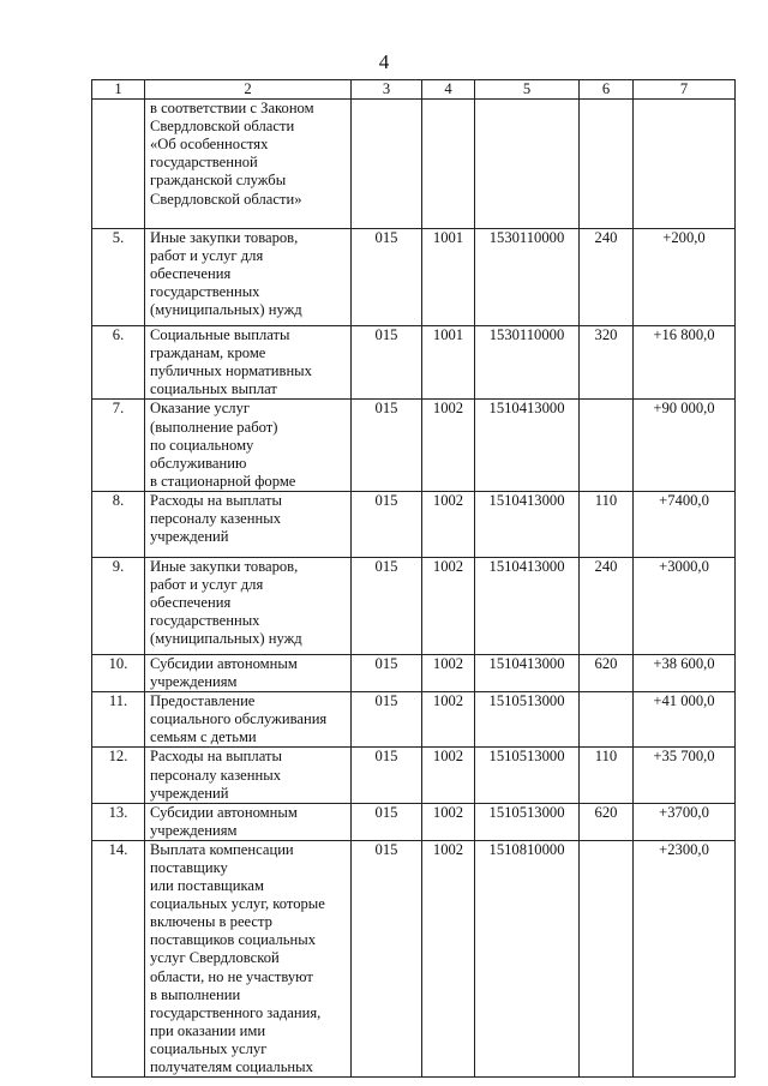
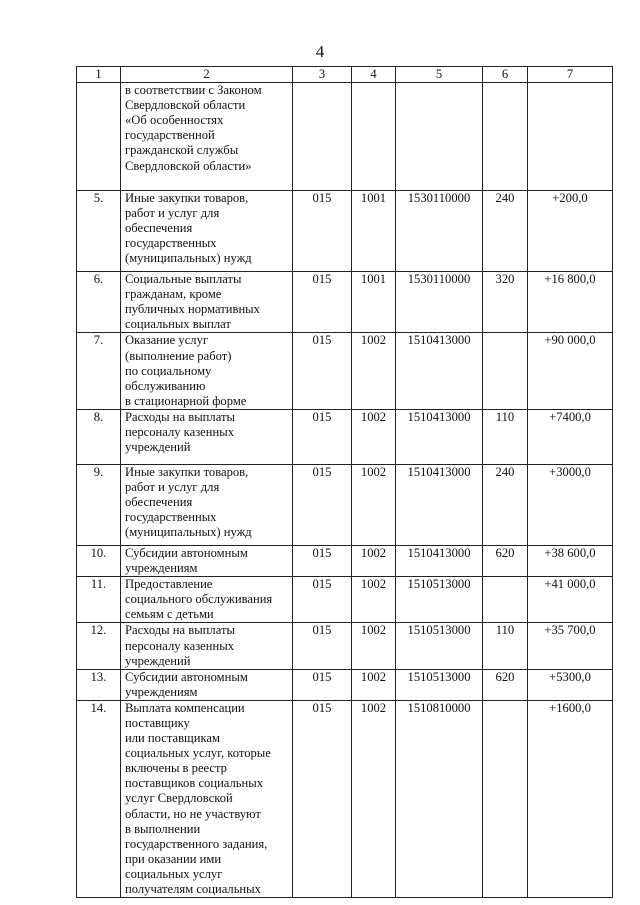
  4
  1	2	3	4	5	6	7
  	в соответствии с ЗакономСвердловской области«Об особенностяхгосударственнойгражданской службыСвердловской области»
  5.	Иные закупки товаров,работ и услуг дляобеспечениягосударственных(муниципальных) нужд	015	1001	1530110000	240	+200,0
  6.	Социальные выплатыгражданам, кромепубличных нормативныхсоциальных выплат	015	1001	1530110000	320	+16 800,0
  7.	Оказание услуг(выполнение работ)по социальномуобслуживаниюв стационарной форме	015	1002	1510413000		+90 000,0
  8.	Расходы на выплатыперсоналу казенныхучреждений	015	1002	1510413000	110	+7400,0
  9.	Иные закупки товаров,работ и услуг дляобеспечениягосударственных(муниципальных) нужд	015	1002	1510413000	240	+3000,0
  10.	Субсидии автономнымучреждениям	015	1002	1510413000	620	+38 600,0
  11.	Предоставлениесоциального обслуживаниясемьям с детьми	015	1002	1510513000		+41 000,0
  12.	Расходы на выплатыперсоналу казенныхучреждений	015	1002	1510513000	110	+35 700,0
- 13.	Субсидии автономнымучреждениям	015	1002	1510513000	620	+3700,0
+ 13.	Субсидии автономнымучреждениям	015	1002	1510513000	620	+5300,0
- 14.	Выплата компенсациипоставщикуили поставщикамсоциальных услуг, которыевключены в реестрпоставщиков социальныхуслуг Свердловскойобласти, но не участвуютв выполнениигосударственного задания,при оказании имисоциальных услугполучателям социальных	015	1002	1510810000		+2300,0
+ 14.	Выплата компенсациипоставщикуили поставщикамсоциальных услуг, которыевключены в реестрпоставщиков социальныхуслуг Свердловскойобласти, но не участвуютв выполнениигосударственного задания,при оказании имисоциальных услугполучателям социальных	015	1002	1510810000		+1600,0
